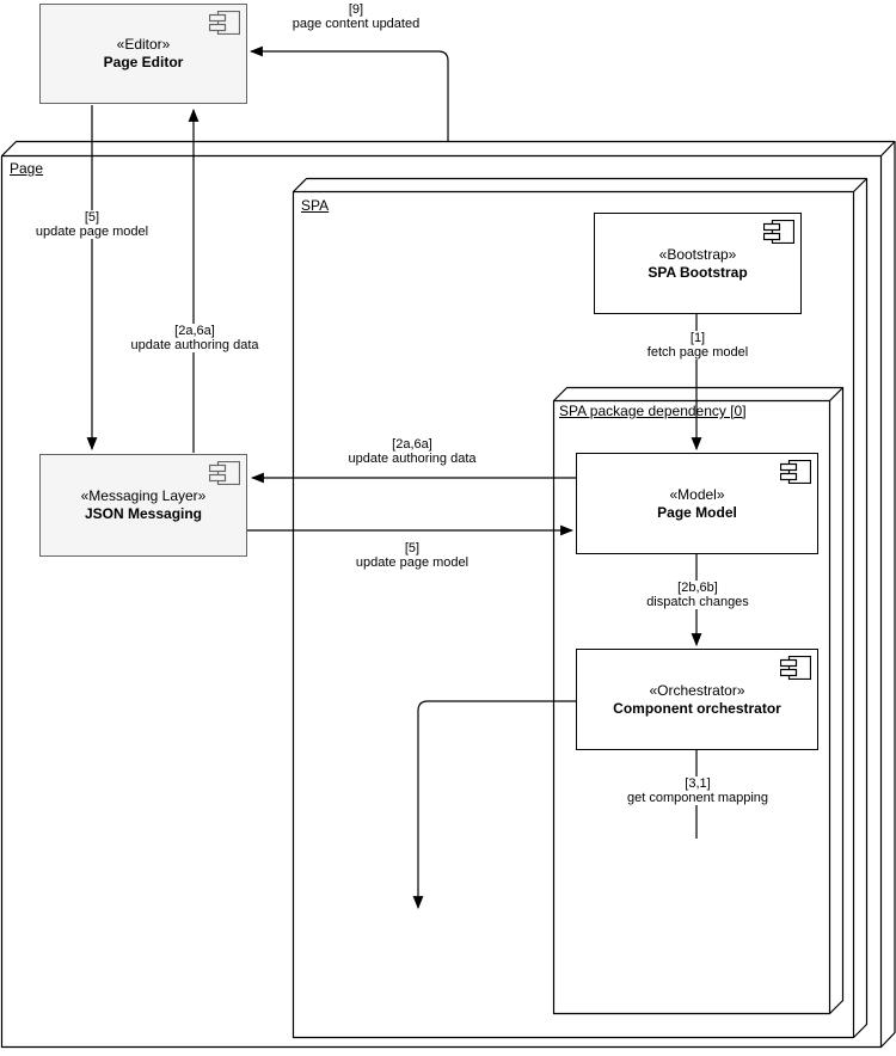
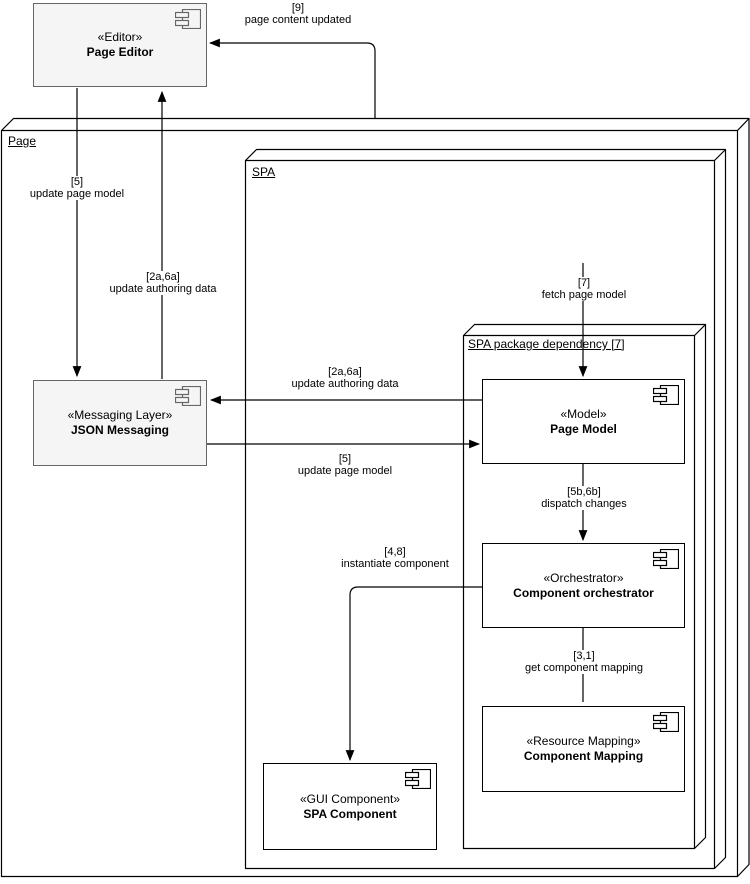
  Page
  SPA
- SPA package dependency [0]
+ SPA package dependency [7]
  «Editor»
  Page Editor
  «Messaging Layer»
  JSON Messaging
- «Bootstrap»
- SPA Bootstrap
  «Model»
  Page Model
  «Orchestrator»
  Component orchestrator
+ «Resource Mapping»
+ Component Mapping
+ «GUI Component»
+ SPA Component
  [9]
  page content updated
  [5]
  update page model
  [2a,6a]
  update authoring data
- [1]
+ [7]
  fetch page model
  [2a,6a]
  update authoring data
  [5]
  update page model
- [2b,6b]
+ [5b,6b]
  dispatch changes
+ [4,8]
+ instantiate component
  [3,1]
  get component mapping
